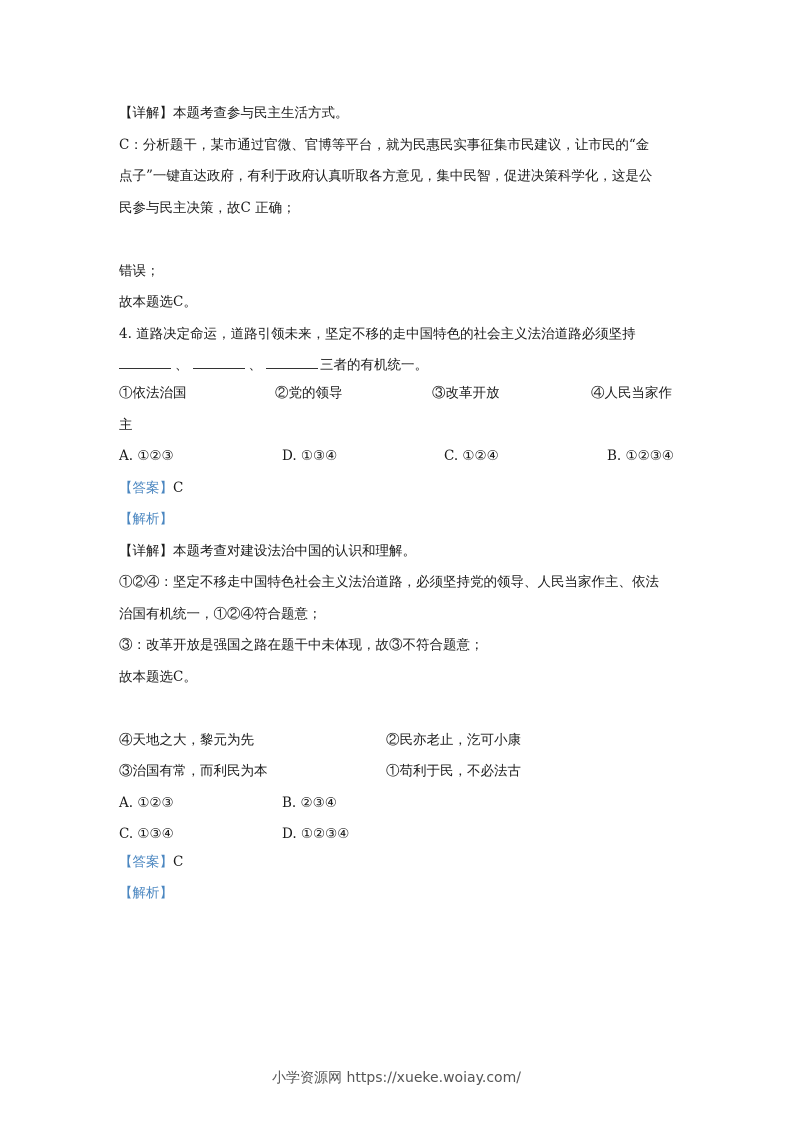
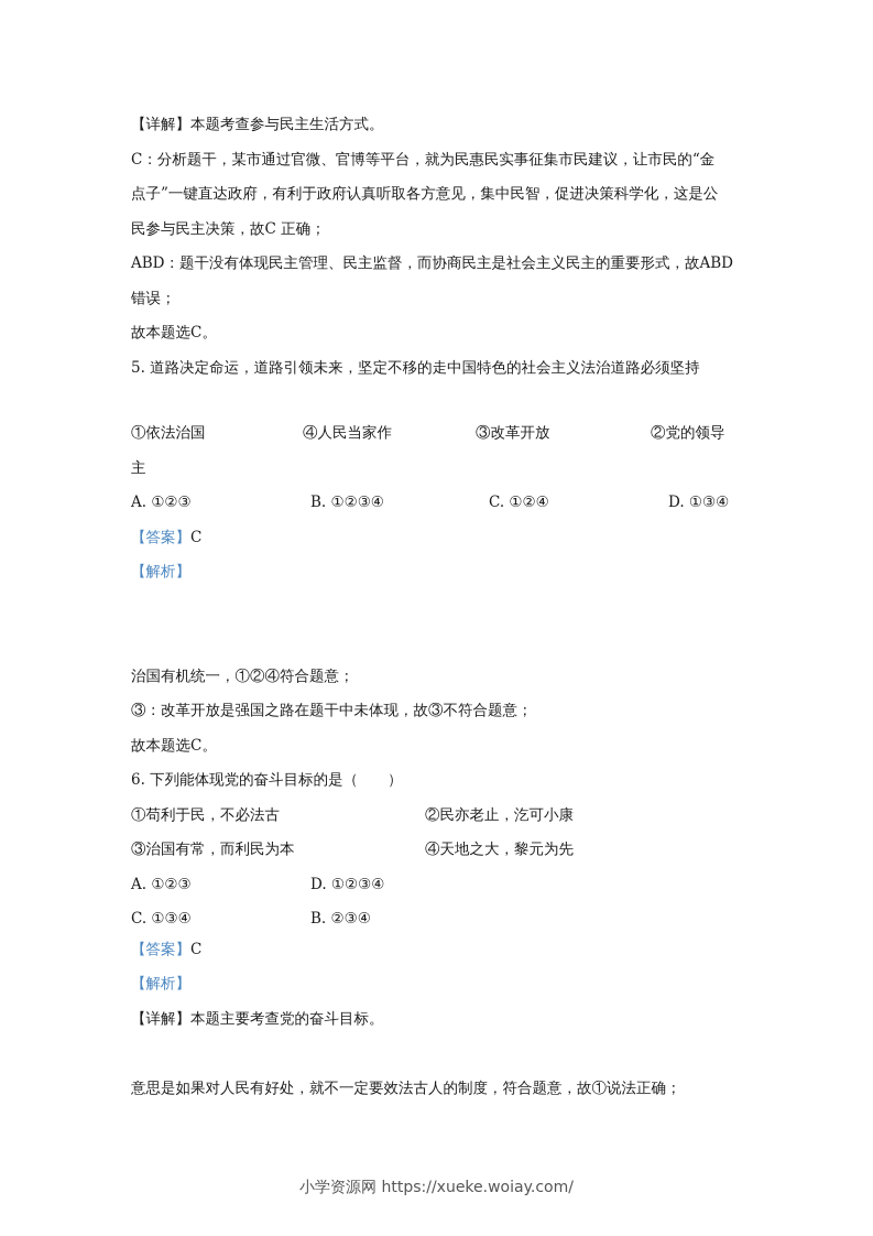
  【详解】本题考查参与民主生活方式。
  C：分析题干，某市通过官微、官博等平台，就为民惠民实事征集市民建议，让市民的“金
  点子”一键直达政府，有利于政府认真听取各方意见，集中民智，促进决策科学化，这是公
  民参与民主决策，故C 正确；
+ ABD：题干没有体现民主管理、民主监督，而协商民主是社会主义民主的重要形式，故ABD
  错误；
  故本题选C。
- 4. 道路决定命运，道路引领未来，坚定不移的走中国特色的社会主义法治道路必须坚持
+ 5. 道路决定命运，道路引领未来，坚定不移的走中国特色的社会主义法治道路必须坚持
- 、 、 三者的有机统一。
  ①依法治国
- ②党的领导
+ ④人民当家作
  ③改革开放
- ④人民当家作
+ ②党的领导
  主
  A. ①②③
- D. ①③④
+ B. ①②③④
  C. ①②④
- B. ①②③④
+ D. ①③④
  【答案】C
  【解析】
- 【详解】本题考查对建设法治中国的认识和理解。
- ①②④：坚定不移走中国特色社会主义法治道路，必须坚持党的领导、人民当家作主、依法
  治国有机统一，①②④符合题意；
  ③：改革开放是强国之路在题干中未体现，故③不符合题意；
  故本题选C。
+ 6. 下列能体现党的奋斗目标的是（ ）
- ④天地之大，黎元为先
+ ①苟利于民，不必法古
  ②民亦老止，汔可小康
  ③治国有常，而利民为本
- ①苟利于民，不必法古
+ ④天地之大，黎元为先
  A. ①②③
- B. ②③④
+ D. ①②③④
  C. ①③④
- D. ①②③④
+ B. ②③④
  【答案】C
  【解析】
+ 【详解】本题主要考查党的奋斗目标。
+ 意思是如果对人民有好处，就不一定要效法古人的制度，符合题意，故①说法正确；
  小学资源网 https://xueke.woiay.com/
